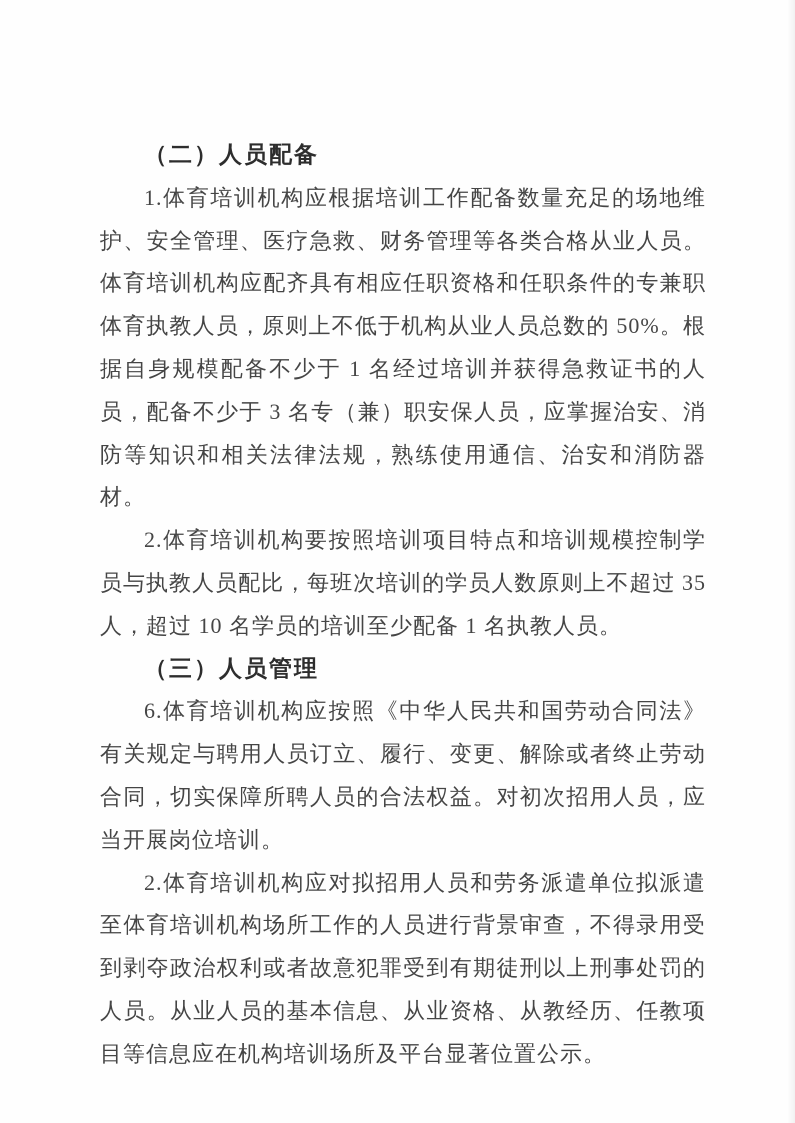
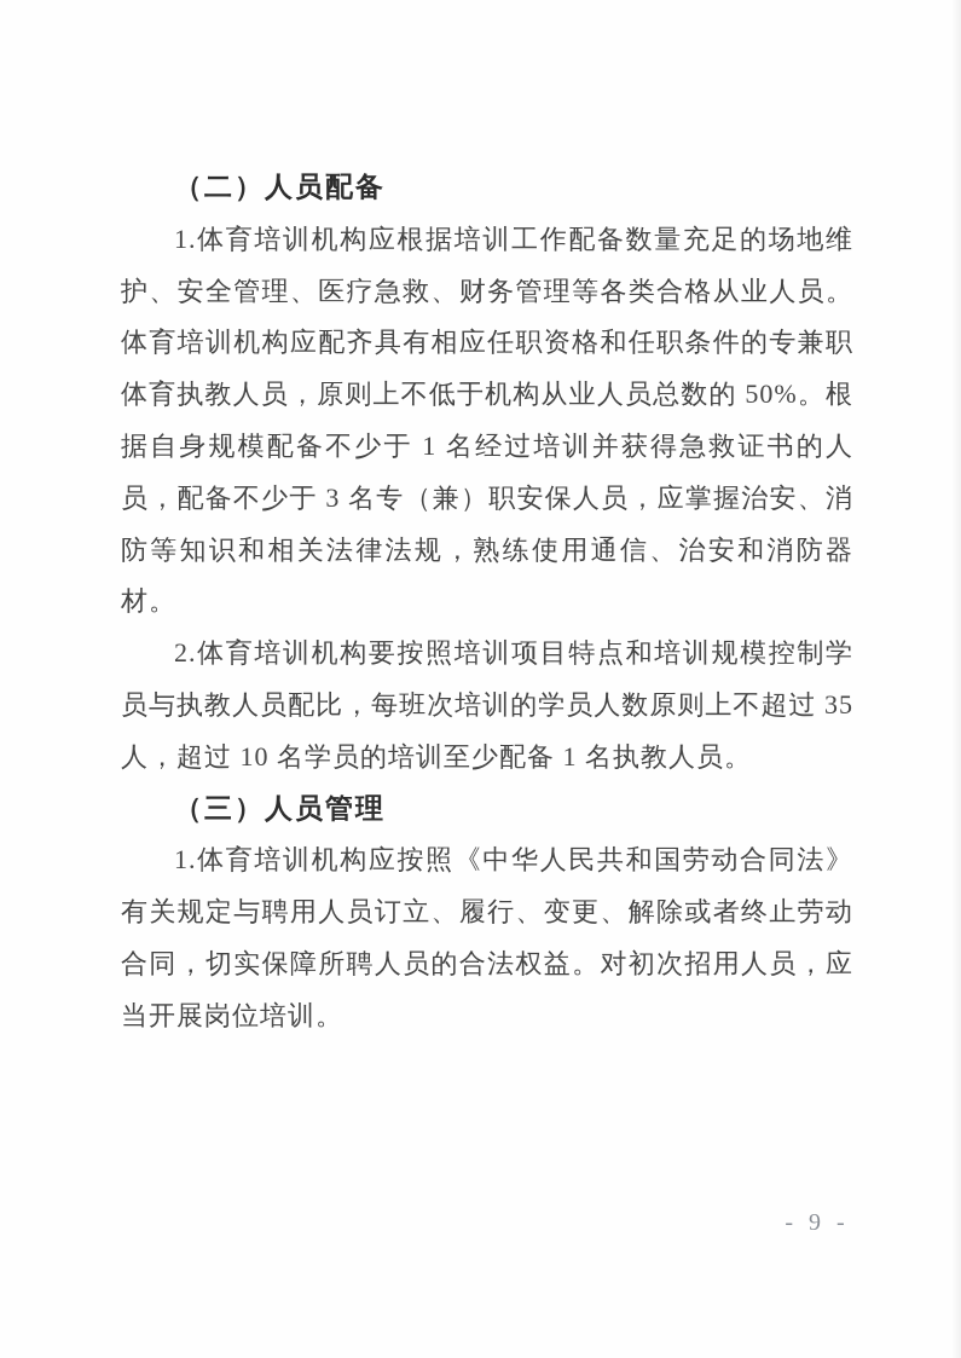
  （二）人员配备
  1.体育培训机构应根据培训工作配备数量充足的场地维护、安全管理、医疗急救、财务管理等各类合格从业人员。体育培训机构应配齐具有相应任职资格和任职条件的专兼职体育执教人员，原则上不低于机构从业人员总数的 50%。根据自身规模配备不少于 1 名经过培训并获得急救证书的人员，配备不少于 3 名专（兼）职安保人员，应掌握治安、消防等知识和相关法律法规，熟练使用通信、治安和消防器材。
  2.体育培训机构要按照培训项目特点和培训规模控制学员与执教人员配比，每班次培训的学员人数原则上不超过 35 人，超过 10 名学员的培训至少配备 1 名执教人员。
  （三）人员管理
- 6.体育培训机构应按照《中华人民共和国劳动合同法》有关规定与聘用人员订立、履行、变更、解除或者终止劳动合同，切实保障所聘人员的合法权益。对初次招用人员，应当开展岗位培训。
+ 1.体育培训机构应按照《中华人民共和国劳动合同法》有关规定与聘用人员订立、履行、变更、解除或者终止劳动合同，切实保障所聘人员的合法权益。对初次招用人员，应当开展岗位培训。
- 2.体育培训机构应对拟招用人员和劳务派遣单位拟派遣至体育培训机构场所工作的人员进行背景审查，不得录用受到剥夺政治权利或者故意犯罪受到有期徒刑以上刑事处罚的人员。从业人员的基本信息、从业资格、从教经历、任教项目等信息应在机构培训场所及平台显著位置公示。
  - 9 -
